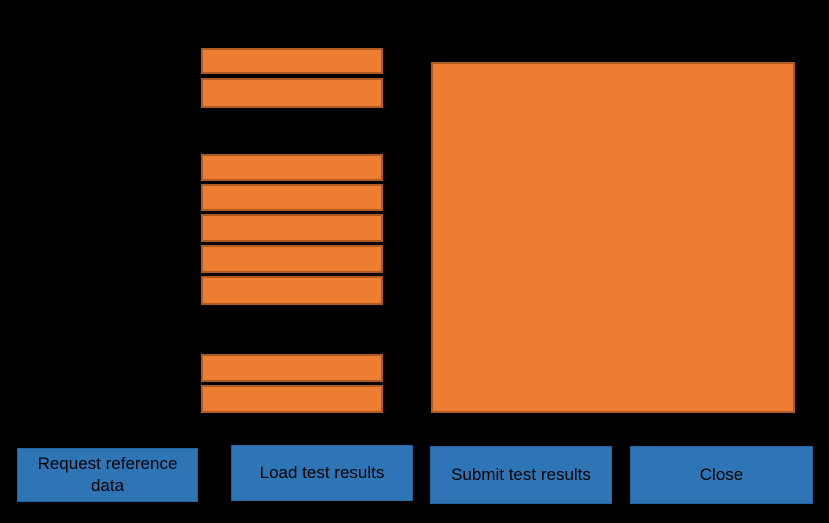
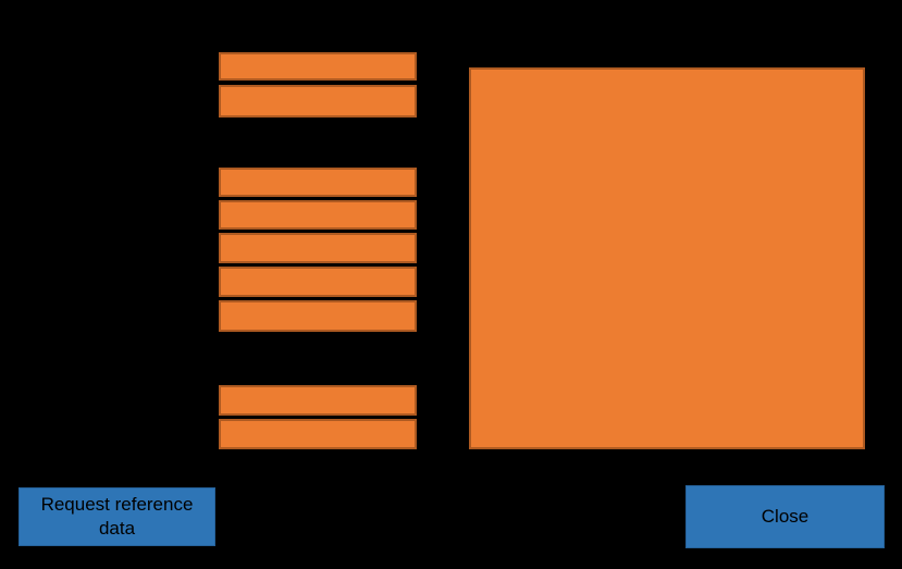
  Request reference data
- Load test results
- Submit test results
  Close
